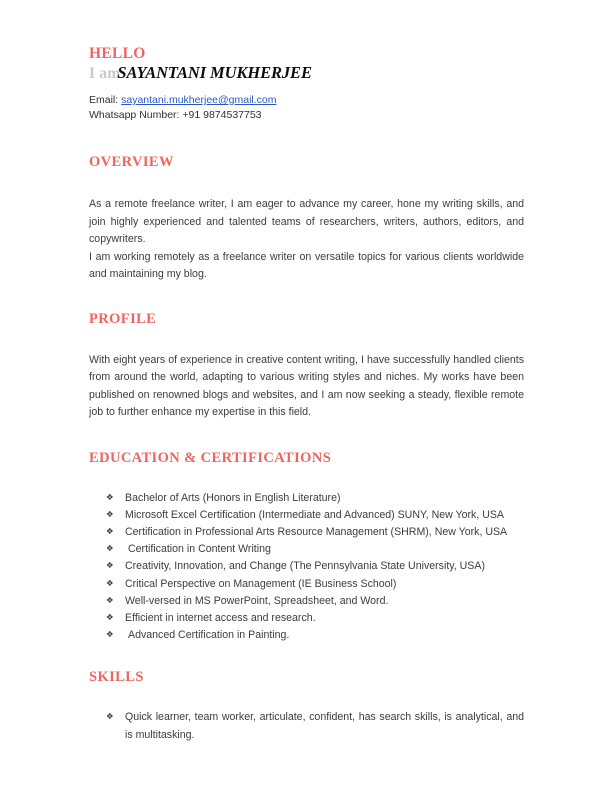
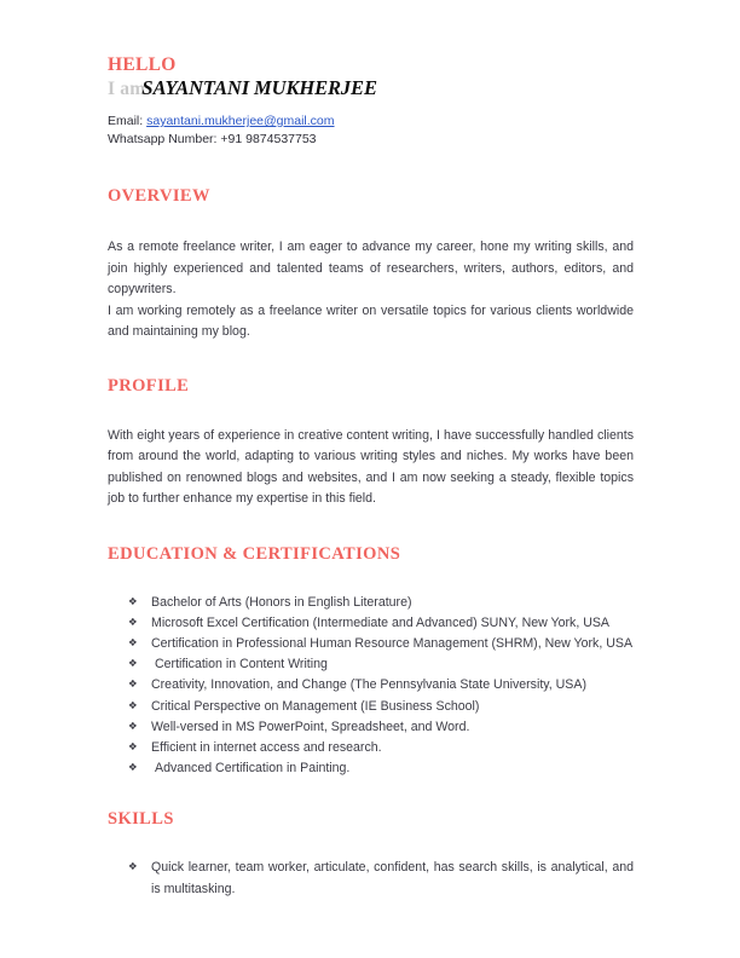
  HELLO
  I amSAYANTANI MUKHERJEE
  Email: sayantani.mukherjee@gmail.com
  Whatsapp Number: +91 9874537753
  OVERVIEW
  As a remote freelance writer, I am eager to advance my career, hone my writing skills, and join highly experienced and talented teams of researchers, writers, authors, editors, and copywriters.
  I am working remotely as a freelance writer on versatile topics for various clients worldwide and maintaining my blog.
  PROFILE
- With eight years of experience in creative content writing, I have successfully handled clients from around the world, adapting to various writing styles and niches. My works have been published on renowned blogs and websites, and I am now seeking a steady, flexible remote job to further enhance my expertise in this field.
+ With eight years of experience in creative content writing, I have successfully handled clients from around the world, adapting to various writing styles and niches. My works have been published on renowned blogs and websites, and I am now seeking a steady, flexible topics job to further enhance my expertise in this field.
  EDUCATION & CERTIFICATIONS
  ❖
  Bachelor of Arts (Honors in English Literature)
  ❖
  Microsoft Excel Certification (Intermediate and Advanced) SUNY, New York, USA
  ❖
- Certification in Professional Arts Resource Management (SHRM), New York, USA
+ Certification in Professional Human Resource Management (SHRM), New York, USA
  ❖
  Certification in Content Writing
  ❖
  Creativity, Innovation, and Change (The Pennsylvania State University, USA)
  ❖
  Critical Perspective on Management (IE Business School)
  ❖
  Well-versed in MS PowerPoint, Spreadsheet, and Word.
  ❖
  Efficient in internet access and research.
  ❖
  Advanced Certification in Painting.
  SKILLS
  ❖
  Quick learner, team worker, articulate, confident, has search skills, is analytical, and is multitasking.
